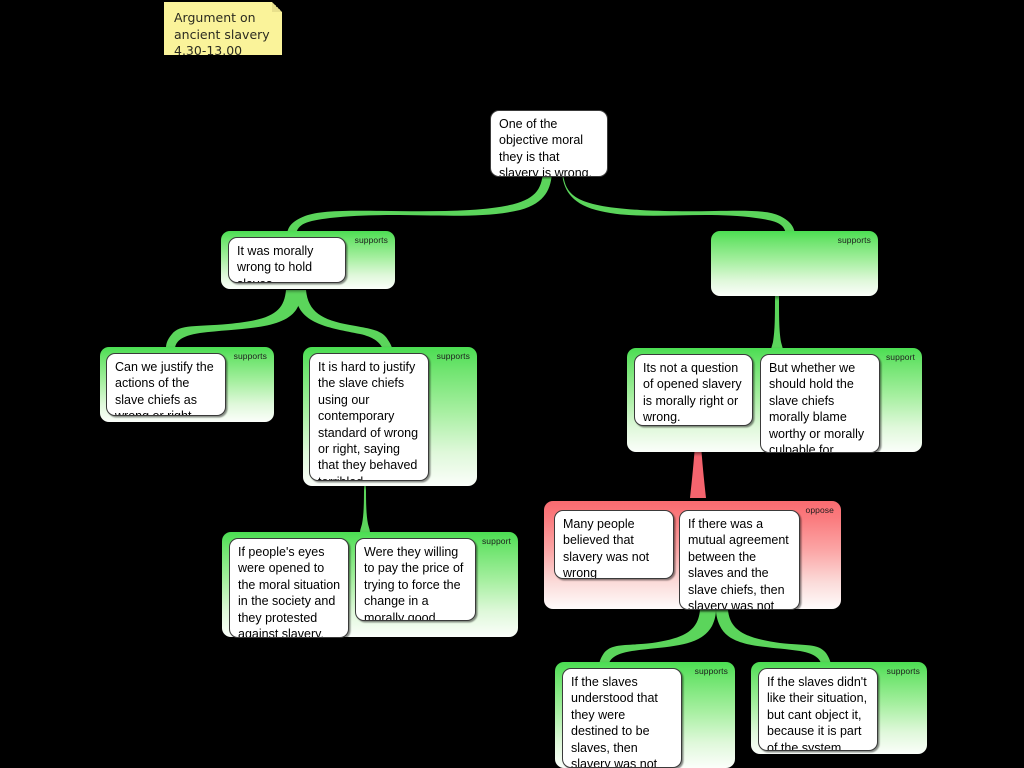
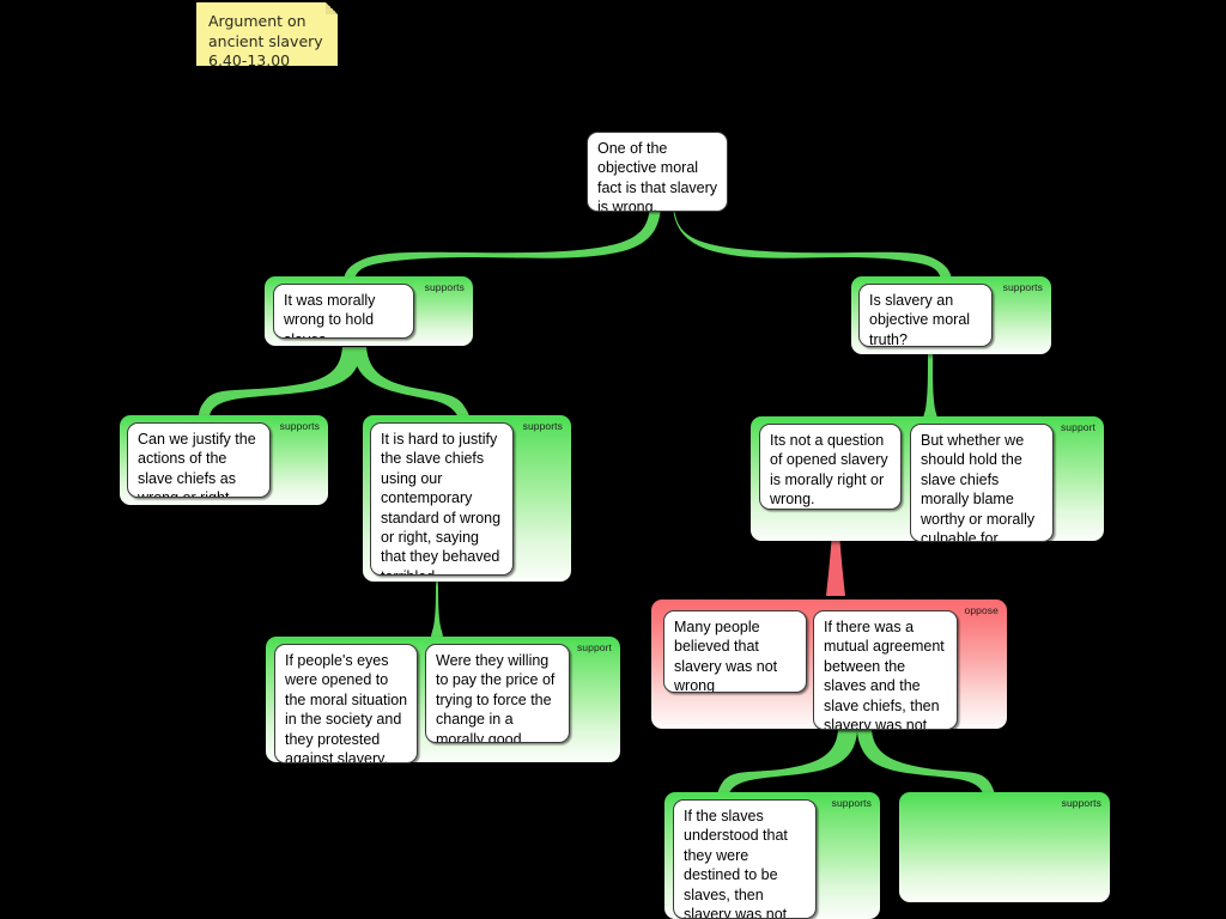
  Argument on
  ancient slavery
- 4.30-13.00
+ 6.40-13.00
- One of the objective moral they is that slavery is wrong.
+ One of the objective moral fact is that slavery is wrong.
  supports
  It was morally wrong to hold
  supports
+ Is slavery an objective moral truth?
  supports
  Can we justify the actions of the slave chiefs as
  supports
  It is hard to justify the slave chiefs using our contemporary standard of wrong or right, saying that they behaved
  support
  Its not a question of opened slavery is morally right or wrong.
  But whether we should hold the slave chiefs morally blame worthy or morally culpable for
  support
  If people's eyes were opened to the moral situation in the society and they protested against slavery.
  Were they willing to pay the price of trying to force the change in a morally good
  oppose
  Many people believed that slavery was not wrong
  If there was a mutual agreement between the slaves and the slave chiefs, then slavery was not
  supports
  If the slaves understood that they were destined to be slaves, then slavery was not
  supports
- If the slaves didn't like their situation, but cant object it, because it is part of the system.
